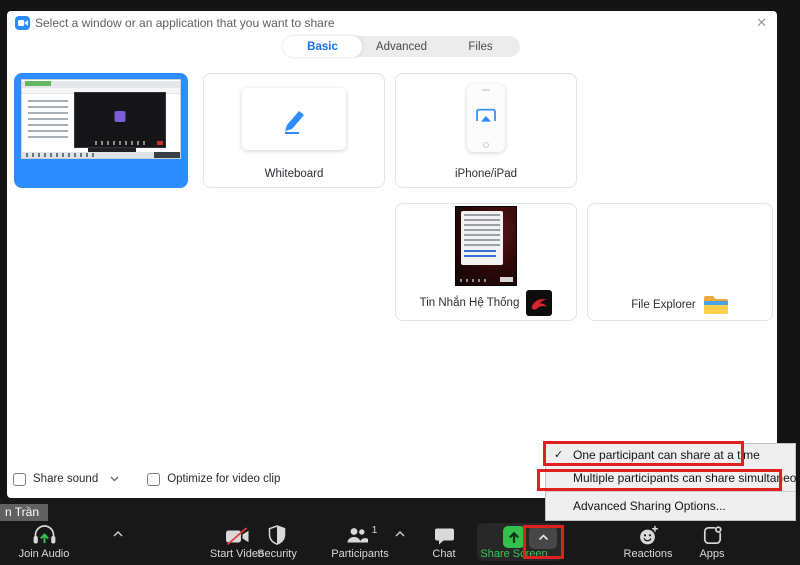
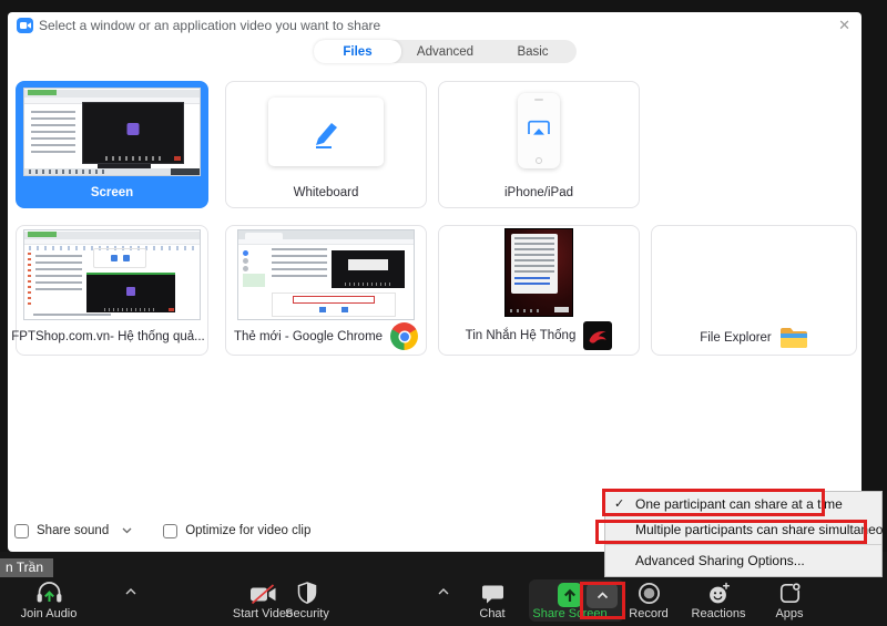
- Select a window or an application that you want to share
+ Select a window or an application video you want to share
  ✕
- Basic
+ Files
  Advanced
- Files
+ Basic
+ Screen
  Whiteboard
  iPhone/iPad
+ FPTShop.com.vn- Hệ thống quả...
+ Thẻ mới - Google Chrome
  Tin Nhắn Hệ Thống
  File Explorer
  Share sound
  Optimize for video clip
  n Trần
  Join Audio
  Start Video
  Security
- 1
- Participants
  Chat
  Share Screen
+ Record
  Reactions
  Apps
  ✓
  One participant can share at a time
  Multiple participants can share simultaneo
  Advanced Sharing Options...
